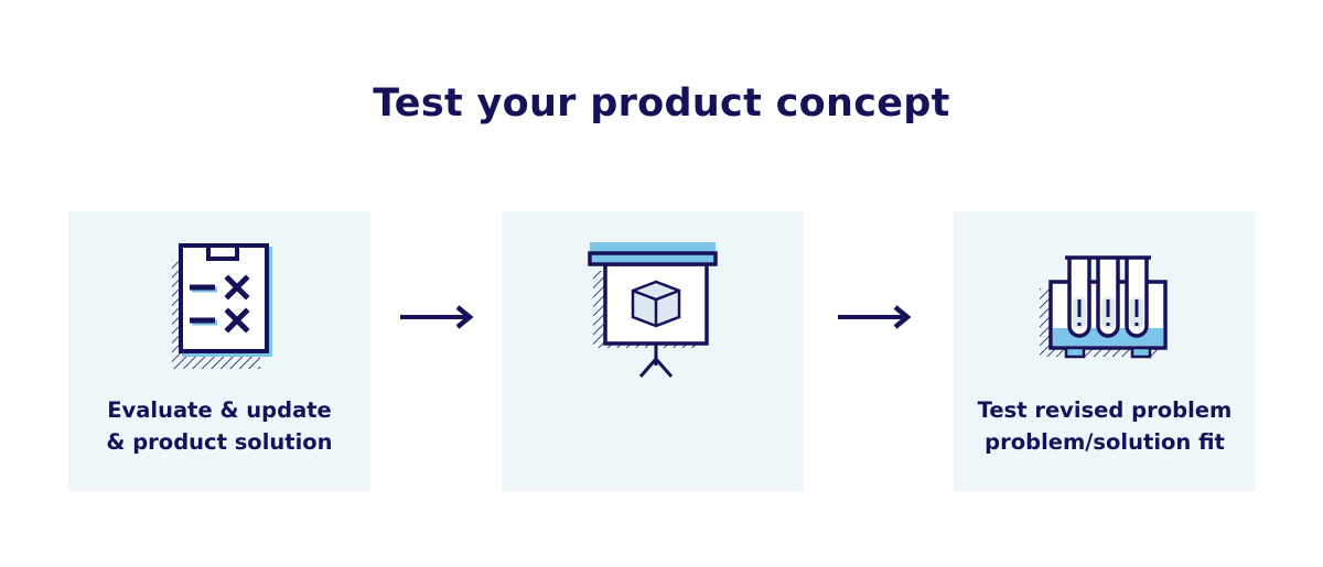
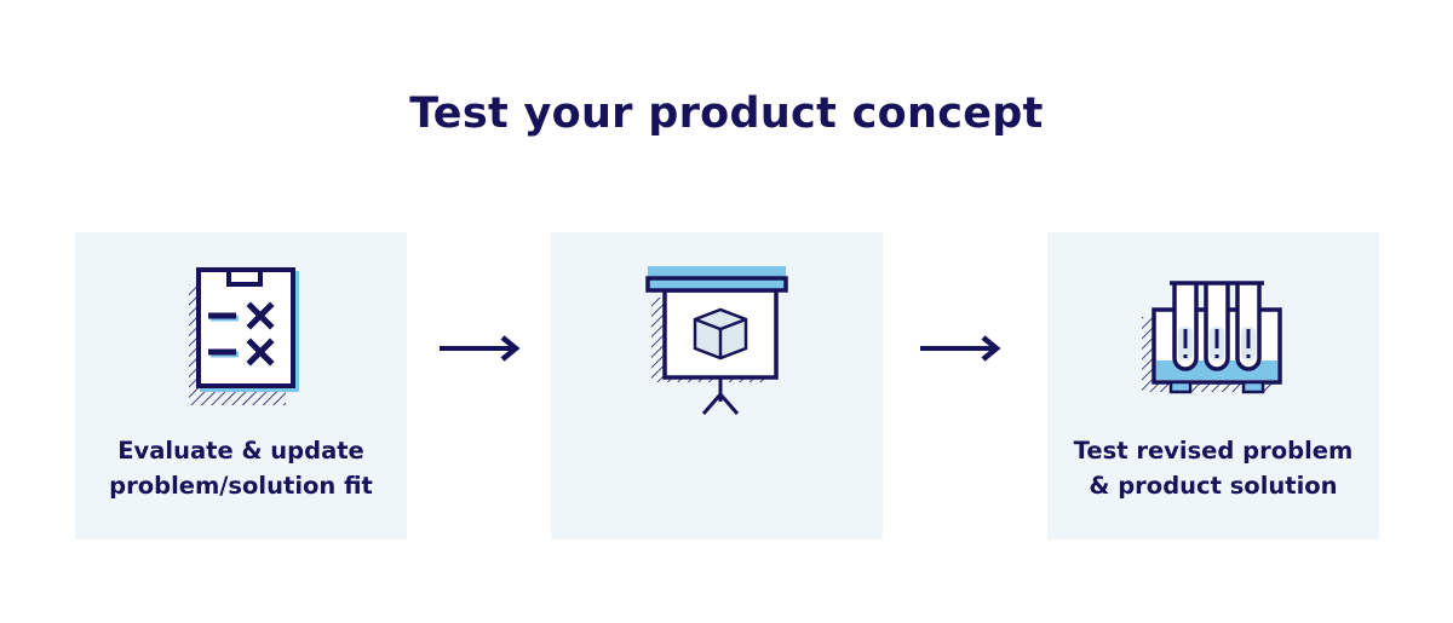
  Test your product concept
  Evaluate & update
- & product solution
+ problem/solution fit
  Test revised problem
- problem/solution fit
+ & product solution
